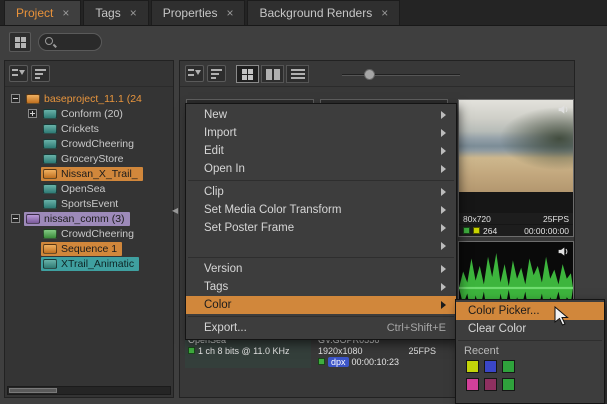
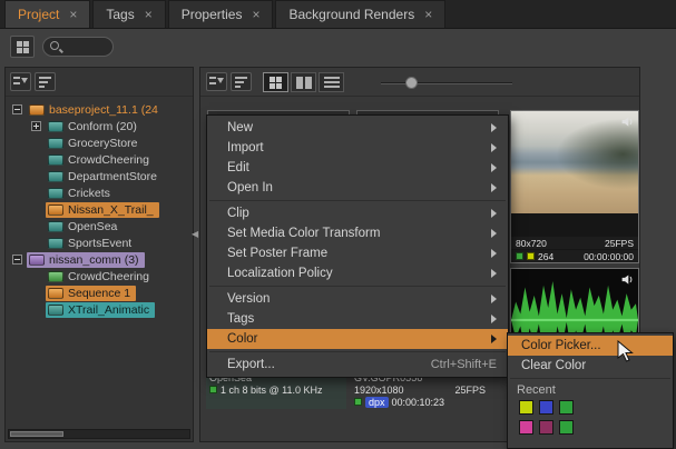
  Project
  ×
  Tags
  ×
  Properties
  ×
  Background Renders
  ×
  baseproject_11.1 (24
  Conform (20)
- Crickets
+ GroceryStore
  CrowdCheering
+ DepartmentStore
- GroceryStore
+ Crickets
  Nissan_X_Trail_
  OpenSea
  SportsEvent
  nissan_comm (3)
  CrowdCheering
  Sequence 1
  XTrail_Animatic
  ◀
  80x720
  25FPS
  264
  00:00:00:00
  1 ch 8 bits @ 11.0 KHz
  1920x1080
  25FPS
  dpx
  00:00:10:23
  New
  Import
  Edit
  Open In
  Clip
  Set Media Color Transform
  Set Poster Frame
+ Localization Policy
  Version
  Tags
  Color
  Export...
  Ctrl+Shift+E
  Color Picker...
  Clear Color
  Recent
